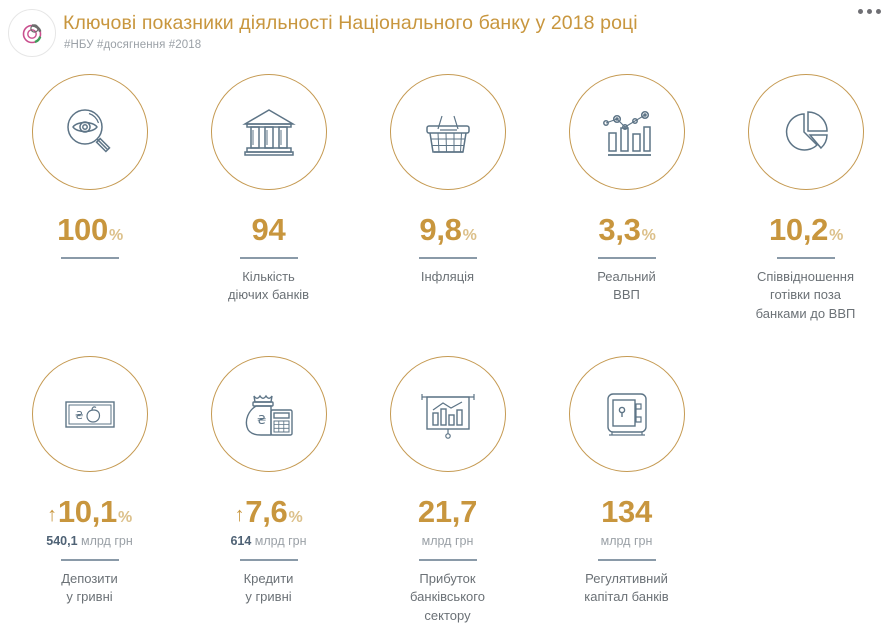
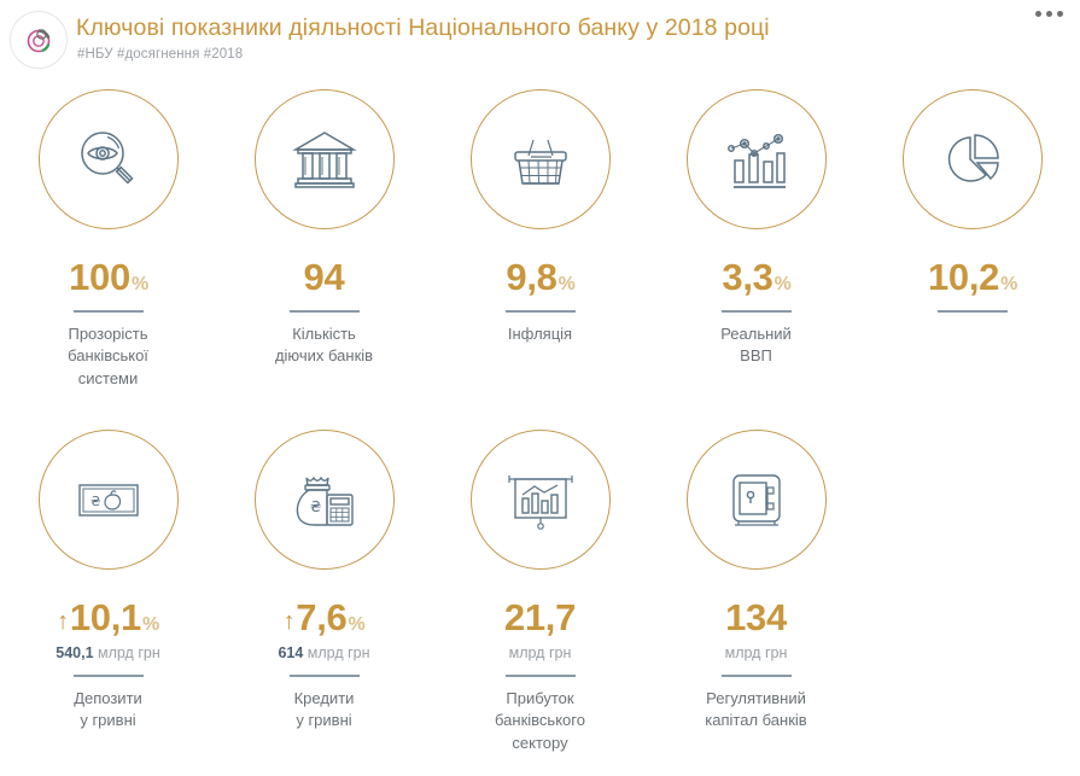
  Ключові показники діяльності Національного банку у 2018 році
  #НБУ #досягнення #2018
  100
  %
+ Прозорість
+ банківської
+ системи
  94
  Кількість
  діючих банків
  9,8
  %
  Інфляція
  3,3
  %
  Реальний
  ВВП
  10,2
  %
- Співвідношення
- готівки поза
- банками до ВВП
  ₴
  ↑
  10,1
  %
  540,1 млрд грн
  Депозити
  у гривні
  ₴
  ↑
  7,6
  %
  614 млрд грн
  Кредити
  у гривні
  21,7
  млрд грн
  Прибуток
  банківського
  сектору
  134
  млрд грн
  Регулятивний
  капітал банків
